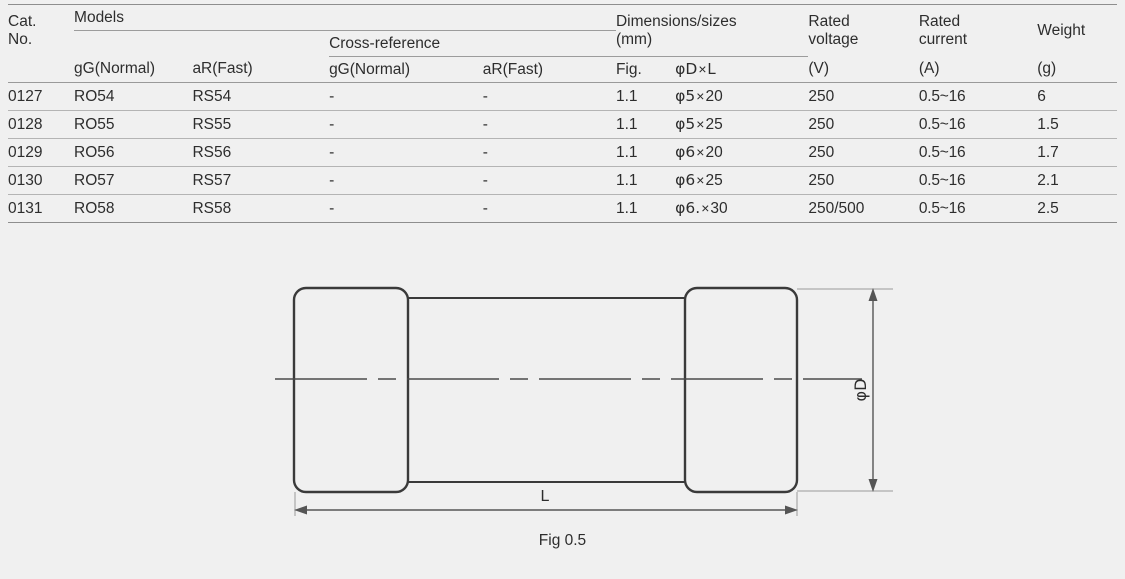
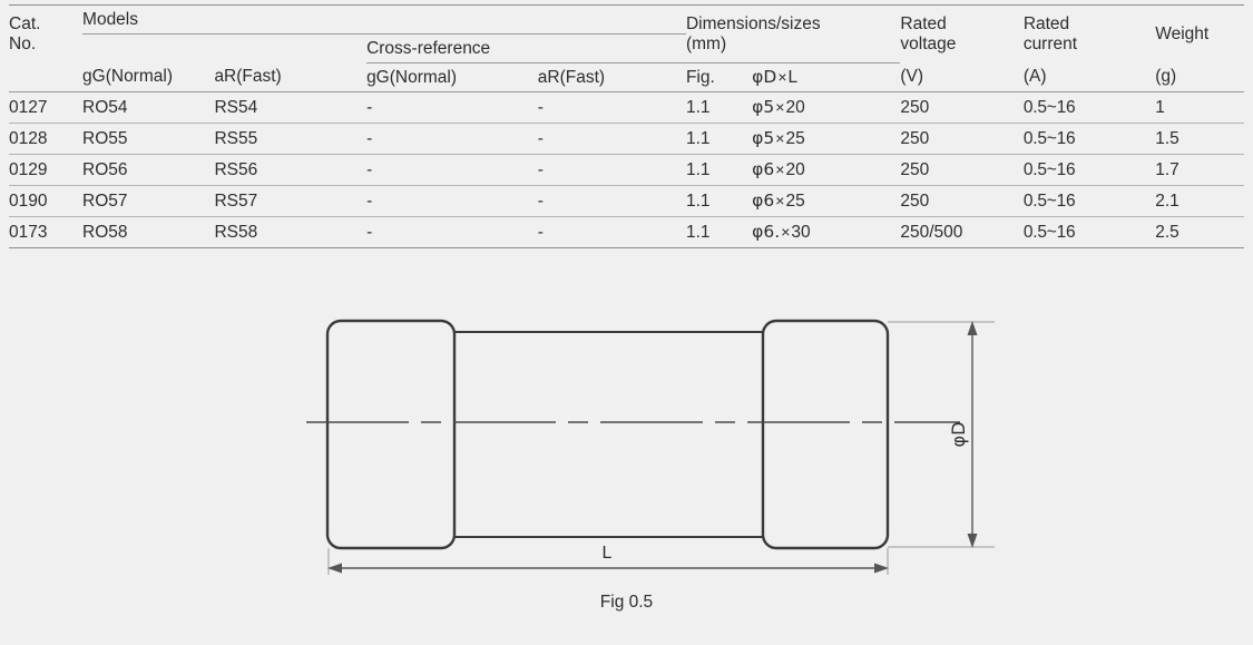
  Cat. No.	Models	Dimensions/sizes (mm)	Rated voltage	Rated current	Weight
  	Cross-reference
  	gG(Normal)	aR(Fast)	gG(Normal)	aR(Fast)	Fig.	φD×L	(V)	(A)	(g)
- 0127	RO54	RS54	-	-	1.1	φ5×20	250	0.5~16	6
+ 0127	RO54	RS54	-	-	1.1	φ5×20	250	0.5~16	1
  0128	RO55	RS55	-	-	1.1	φ5×25	250	0.5~16	1.5
  0129	RO56	RS56	-	-	1.1	φ6×20	250	0.5~16	1.7
- 0130	RO57	RS57	-	-	1.1	φ6×25	250	0.5~16	2.1
+ 0190	RO57	RS57	-	-	1.1	φ6×25	250	0.5~16	2.1
- 0131	RO58	RS58	-	-	1.1	φ6.×30	250/500	0.5~16	2.5
+ 0173	RO58	RS58	-	-	1.1	φ6.×30	250/500	0.5~16	2.5
  L
  Fig 0.5
